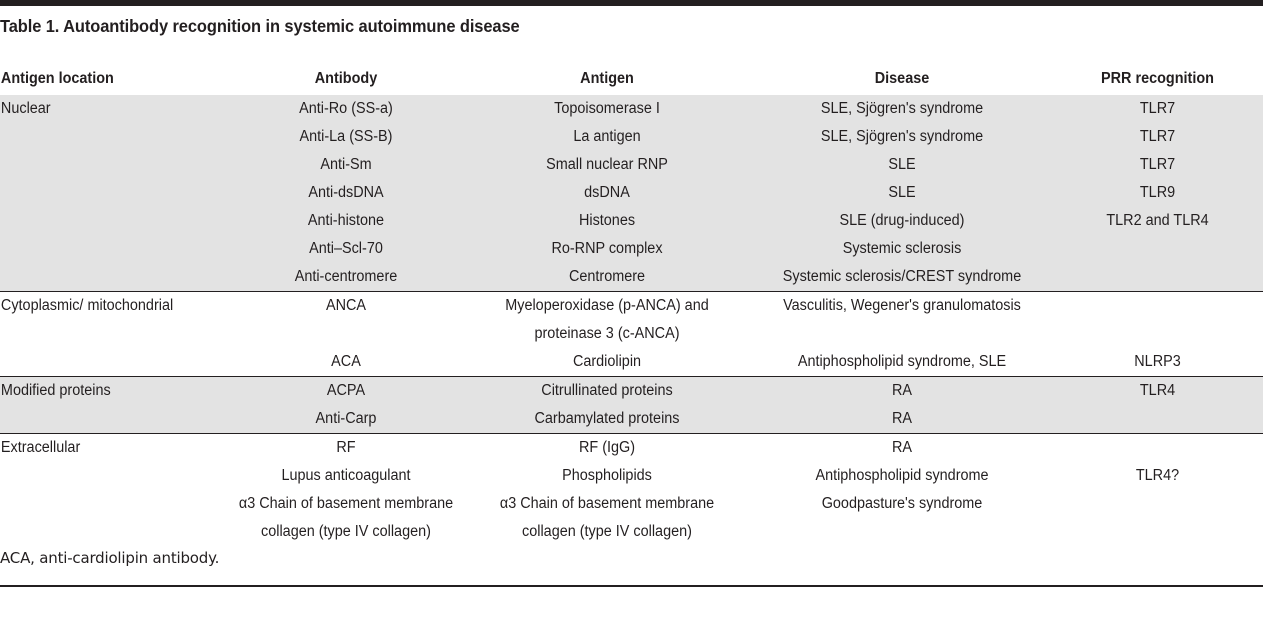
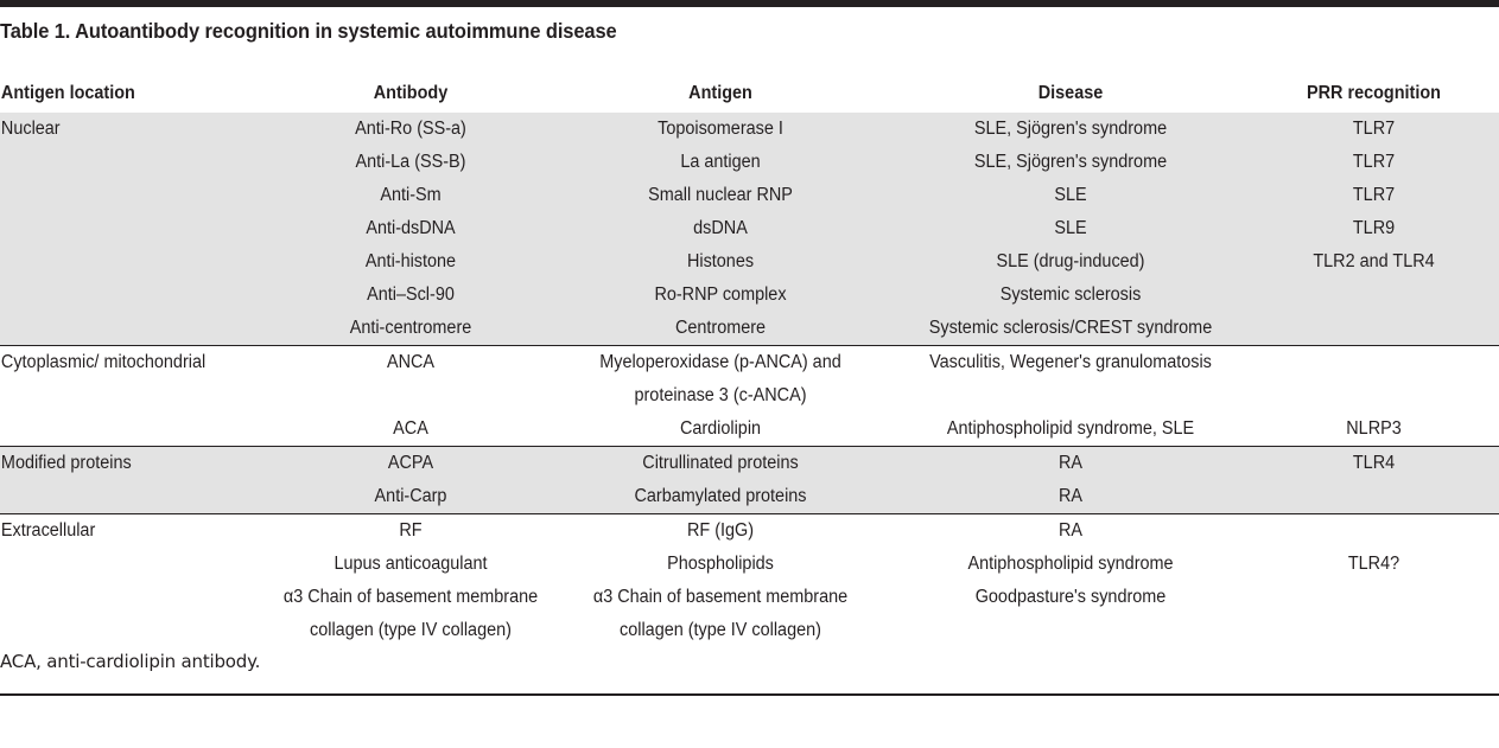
  Table 1. Autoantibody recognition in systemic autoimmune disease
  Antigen location
  Antibody
  Antigen
  Disease
  PRR recognition
  Nuclear
  Anti-Ro (SS-a)
  Topoisomerase I
  SLE, Sjögren's syndrome
  TLR7
  Anti-La (SS-B)
  La antigen
  SLE, Sjögren's syndrome
  TLR7
  Anti-Sm
  Small nuclear RNP
  SLE
  TLR7
  Anti-dsDNA
  dsDNA
  SLE
  TLR9
  Anti-histone
  Histones
  SLE (drug-induced)
  TLR2 and TLR4
- Anti–Scl-70
+ Anti–Scl-90
  Ro-RNP complex
  Systemic sclerosis
  Anti-centromere
  Centromere
  Systemic sclerosis/CREST syndrome
  Cytoplasmic/ mitochondrial
  ANCA
  Myeloperoxidase (p-ANCA) and
  proteinase 3 (c-ANCA)
  Vasculitis, Wegener's granulomatosis
  ACA
  Cardiolipin
  Antiphospholipid syndrome, SLE
  NLRP3
  Modified proteins
  ACPA
  Citrullinated proteins
  RA
  TLR4
  Anti-Carp
  Carbamylated proteins
  RA
  Extracellular
  RF
  RF (IgG)
  RA
  Lupus anticoagulant
  Phospholipids
  Antiphospholipid syndrome
  TLR4?
  α3 Chain of basement membrane
  collagen (type IV collagen)
  α3 Chain of basement membrane
  collagen (type IV collagen)
  Goodpasture's syndrome
  ACA, anti-cardiolipin antibody.
